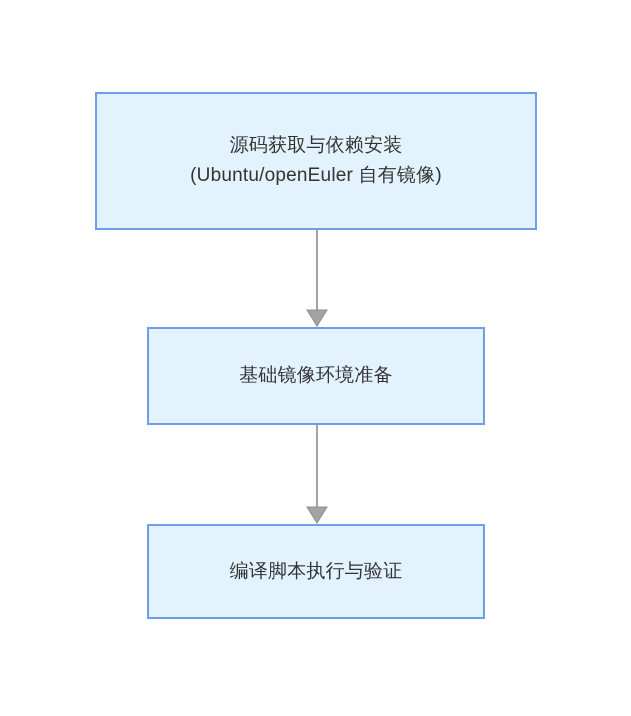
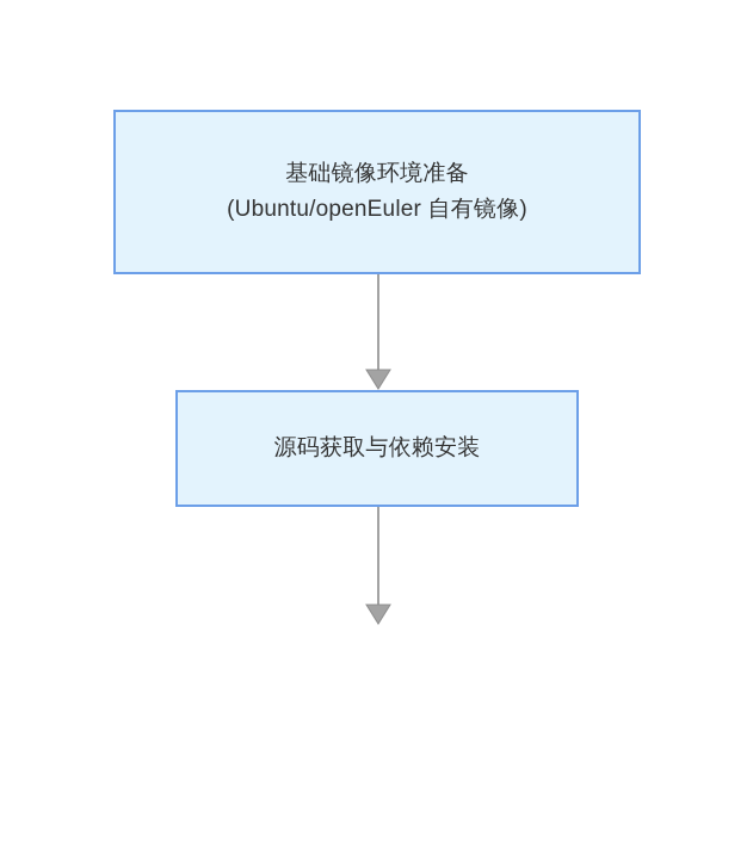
- 源码获取与依赖安装
+ 基础镜像环境准备
  (Ubuntu/openEuler 自有镜像)
- 基础镜像环境准备
+ 源码获取与依赖安装
- 编译脚本执行与验证
